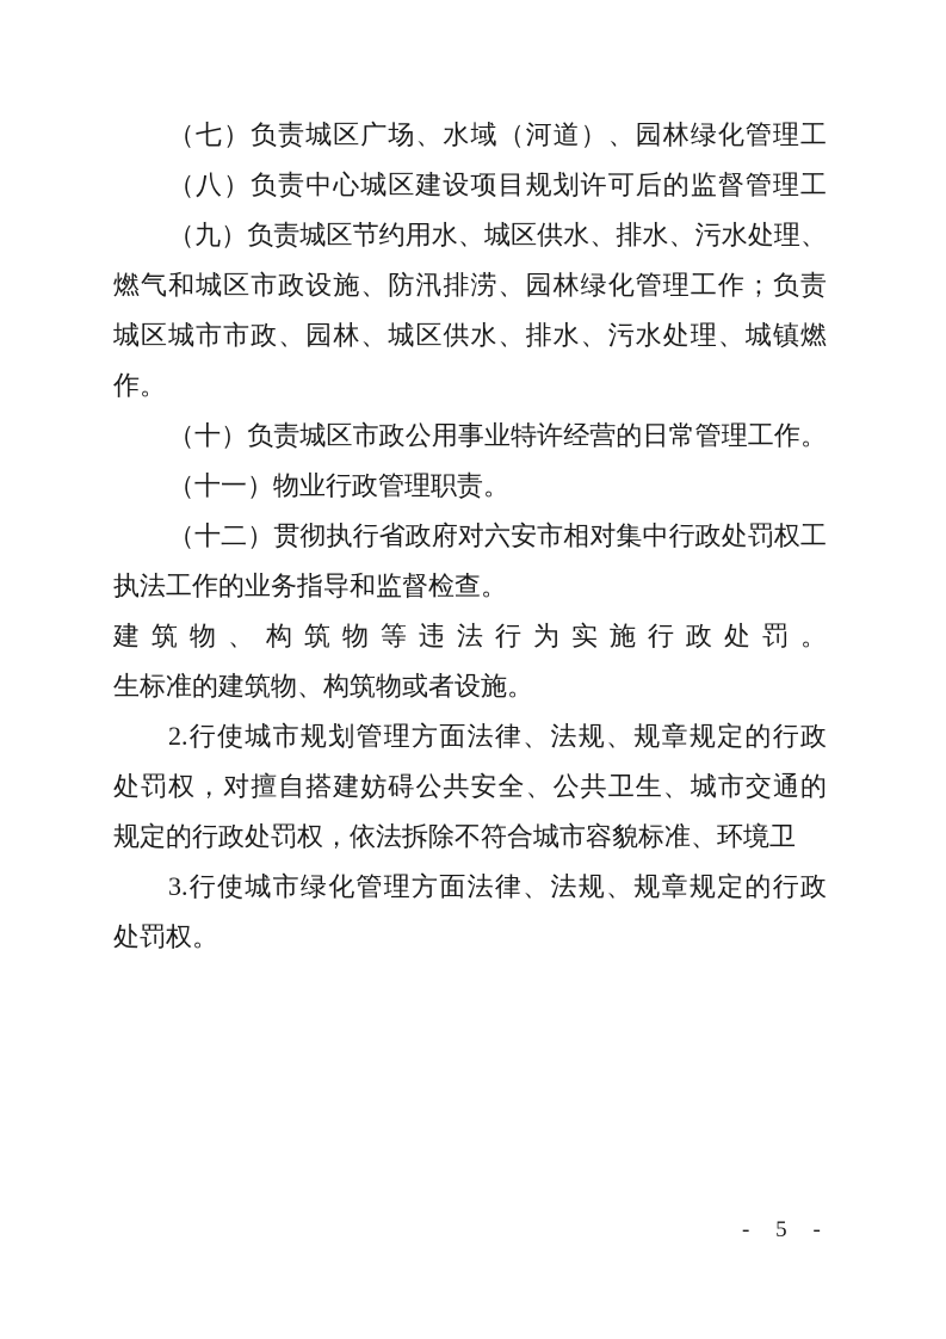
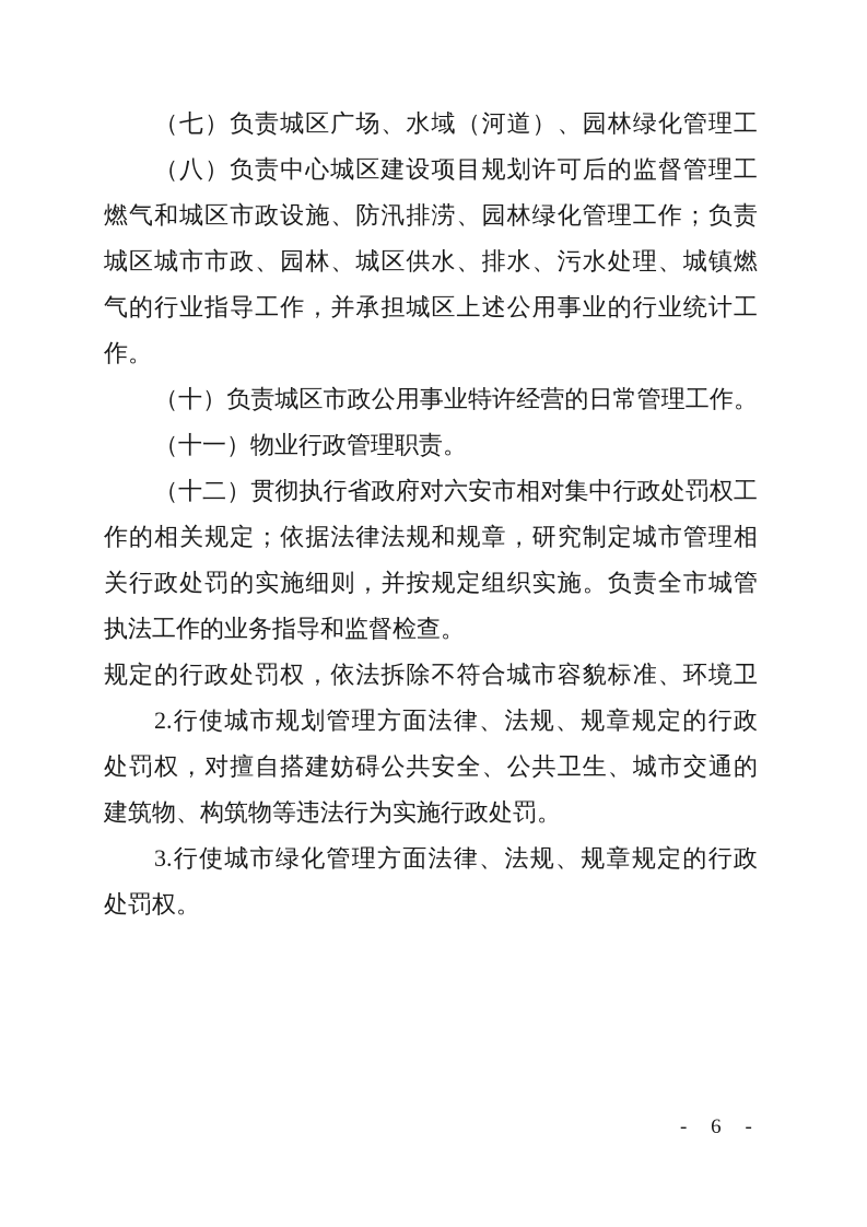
  （七）负责城区广场、水域（河道）、园林绿化管理工
  （八）负责中心城区建设项目规划许可后的监督管理工
- （九）负责城区节约用水、城区供水、排水、污水处理、
  燃气和城区市政设施、防汛排涝、园林绿化管理工作；负责
  城区城市市政、园林、城区供水、排水、污水处理、城镇燃
+ 气的行业指导工作，并承担城区上述公用事业的行业统计工
  作。
  （十）负责城区市政公用事业特许经营的日常管理工作。
  （十一）物业行政管理职责。
  （十二）贯彻执行省政府对六安市相对集中行政处罚权工
+ 作的相关规定；依据法律法规和规章，研究制定城市管理相
+ 关行政处罚的实施细则，并按规定组织实施。负责全市城管
  执法工作的业务指导和监督检查。
- 建筑物、构筑物等违法行为实施行政处罚。
+ 规定的行政处罚权，依法拆除不符合城市容貌标准、环境卫
- 生标准的建筑物、构筑物或者设施。
  2.行使城市规划管理方面法律、法规、规章规定的行政
  处罚权，对擅自搭建妨碍公共安全、公共卫生、城市交通的
- 规定的行政处罚权，依法拆除不符合城市容貌标准、环境卫
+ 建筑物、构筑物等违法行为实施行政处罚。
  3.行使城市绿化管理方面法律、法规、规章规定的行政
  处罚权。
- - 5 -
+ - 6 -
